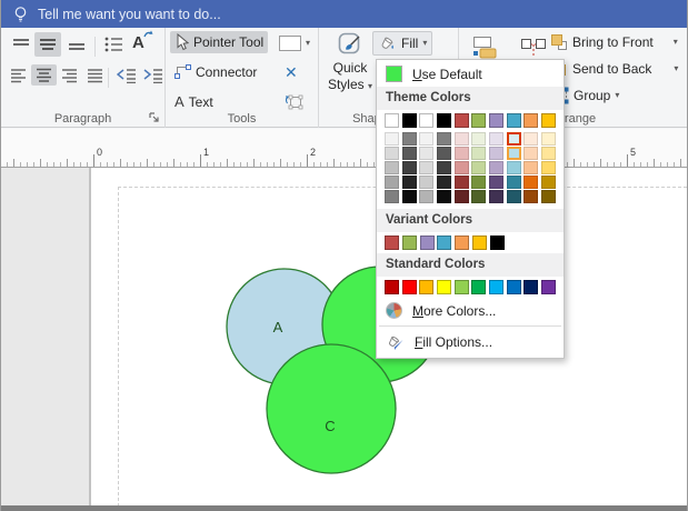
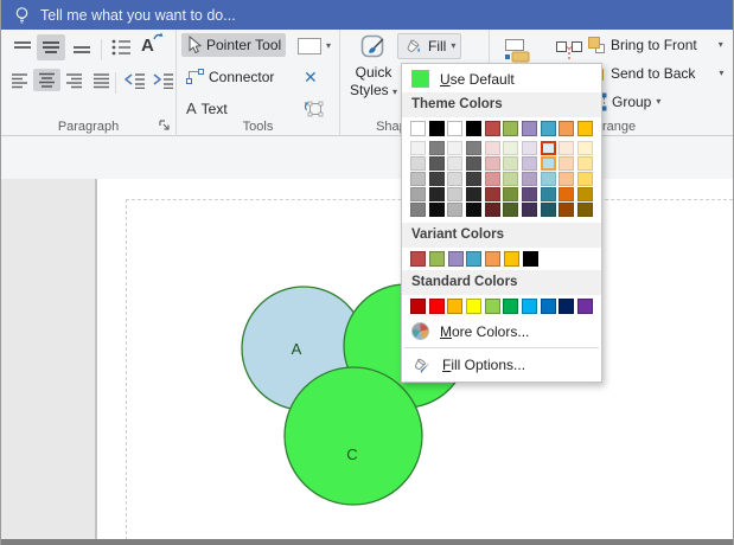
- Tell me want you want to do...
+ Tell me what you want to do...
  A
  Paragraph
  Pointer Tool
  ▾
  Connector
  ✕
  A
  Text
  Tools
  Quick
  Styles ▾
  Fill
  ▾
  Bring to Front
  ▾
  Send to Back
  ▾
  Group
  ▾
  range
- 0
- 1
- 2
- 5
  A
  C
  Use Default
  Theme Colors
  Variant Colors
  Standard Colors
  More Colors...
  Fill Options...
